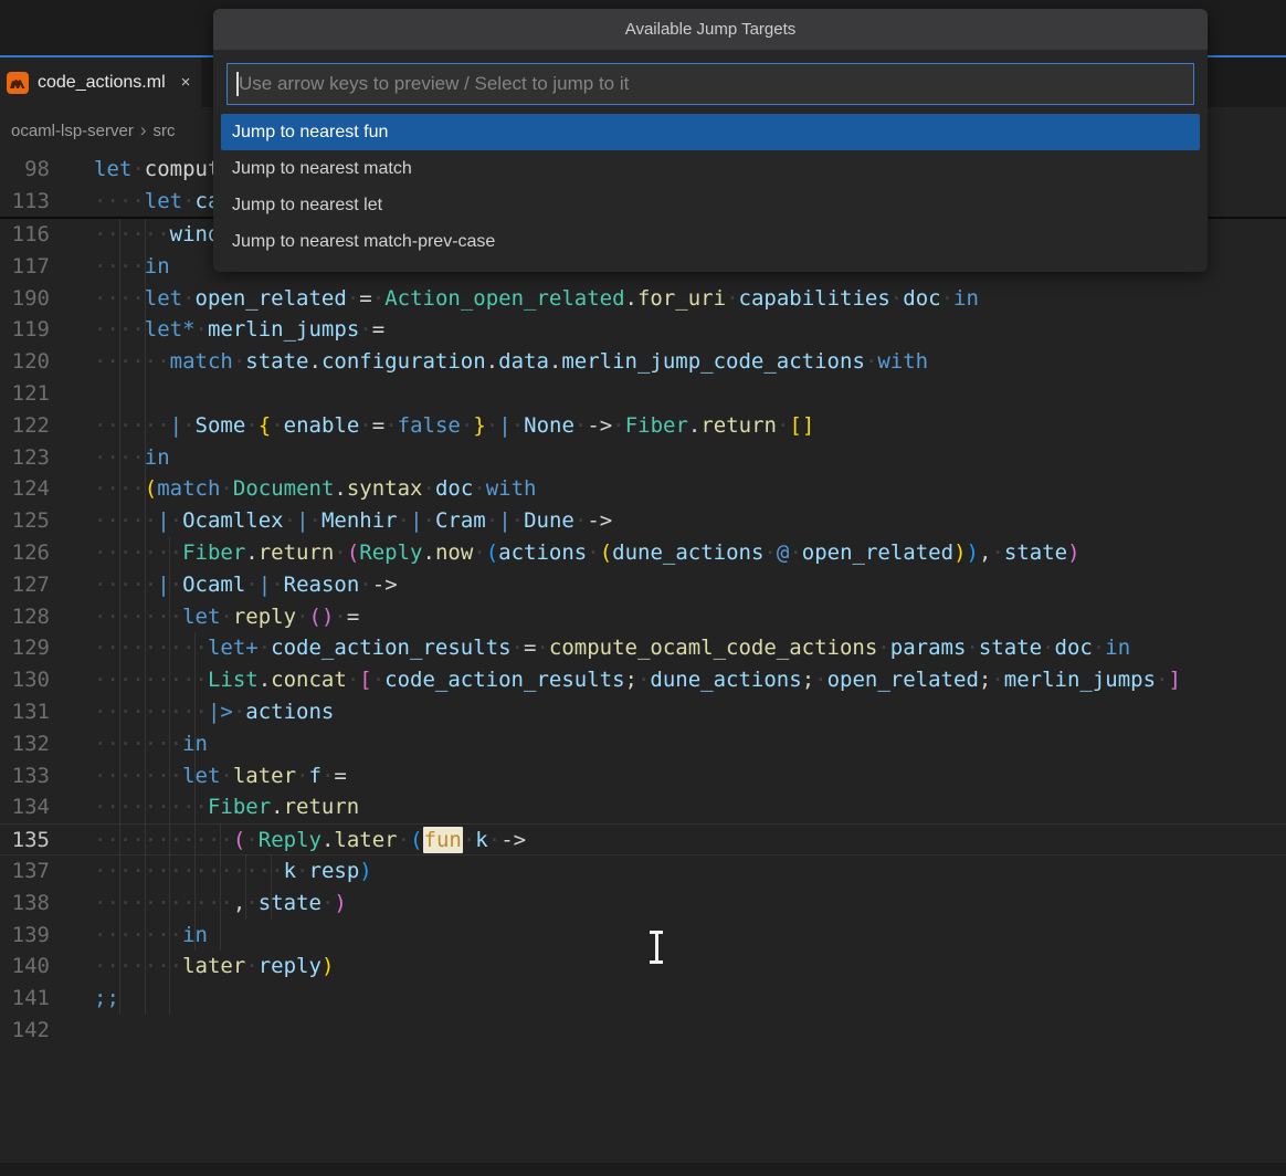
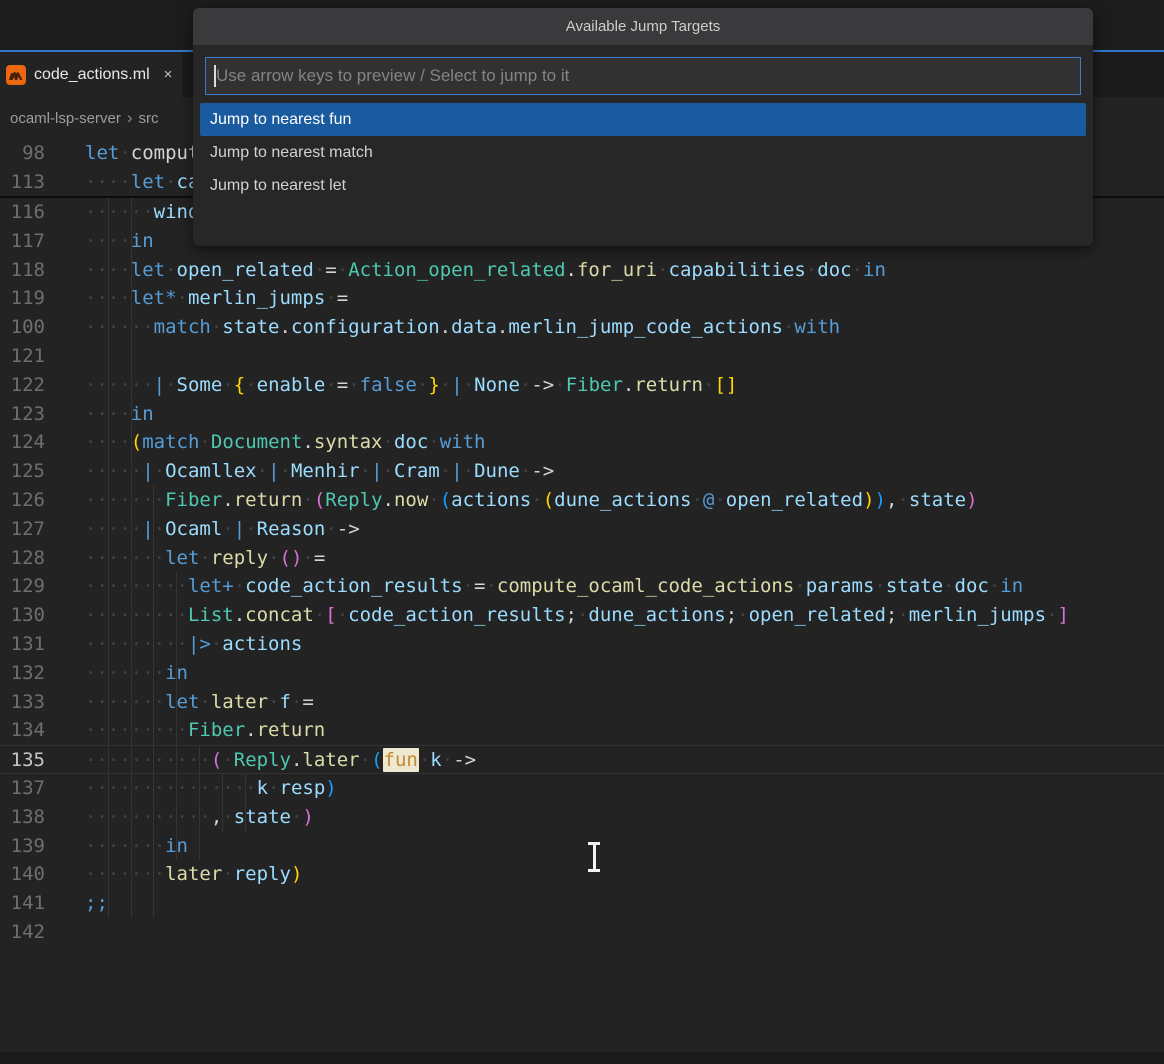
  code_actions.ml
  ×
  ocaml-lsp-server
  ›
  src
  98
  let·compu
  113
  ····let·c
  116
  ······win
  117
  ····in
- 190
+ 118
  ····let·open_related·=·Action_open_related.for_uri·capabilities·doc·in
  119
  ····let*·merlin_jumps·=
- 120
+ 100
  ······match·state.configuration.data.merlin_jump_code_actions·with
  121
  122
  ······|·Some·{·enable·=·false·}·|·None·->·Fiber.return·[]
  123
  ····in
  124
  ····(match·Document.syntax·doc·with
  125
  ·····|·Ocamllex·|·Menhir·|·Cram·|·Dune·->
  126
  ·······Fiber.return·(Reply.now·(actions·(dune_actions·@·open_related)),·state)
  127
  ·····|·Ocaml·|·Reason·->
  128
  ·······let·reply·()·=
  129
  ·········let+·code_action_results·=·compute_ocaml_code_actions·params·state·doc·in
  130
  ·········List.concat·[·code_action_results;·dune_actions;·open_related;·merlin_jumps·]
  131
  ·········|>·actions
  132
  ·······in
  133
  ·······let·later·f·=
  134
  ·········Fiber.return
  135
  ···········(·Reply.later·(fun·k·->
  137
  ···············k·resp)
  138
  ···········,·state·)
  139
  ·······in
  140
  ·······later·reply)
  141
  ;;
  142
  Available Jump Targets
  Use arrow keys to preview / Select to jump to it
  Jump to nearest fun
  Jump to nearest match
  Jump to nearest let
- Jump to nearest match-prev-case
